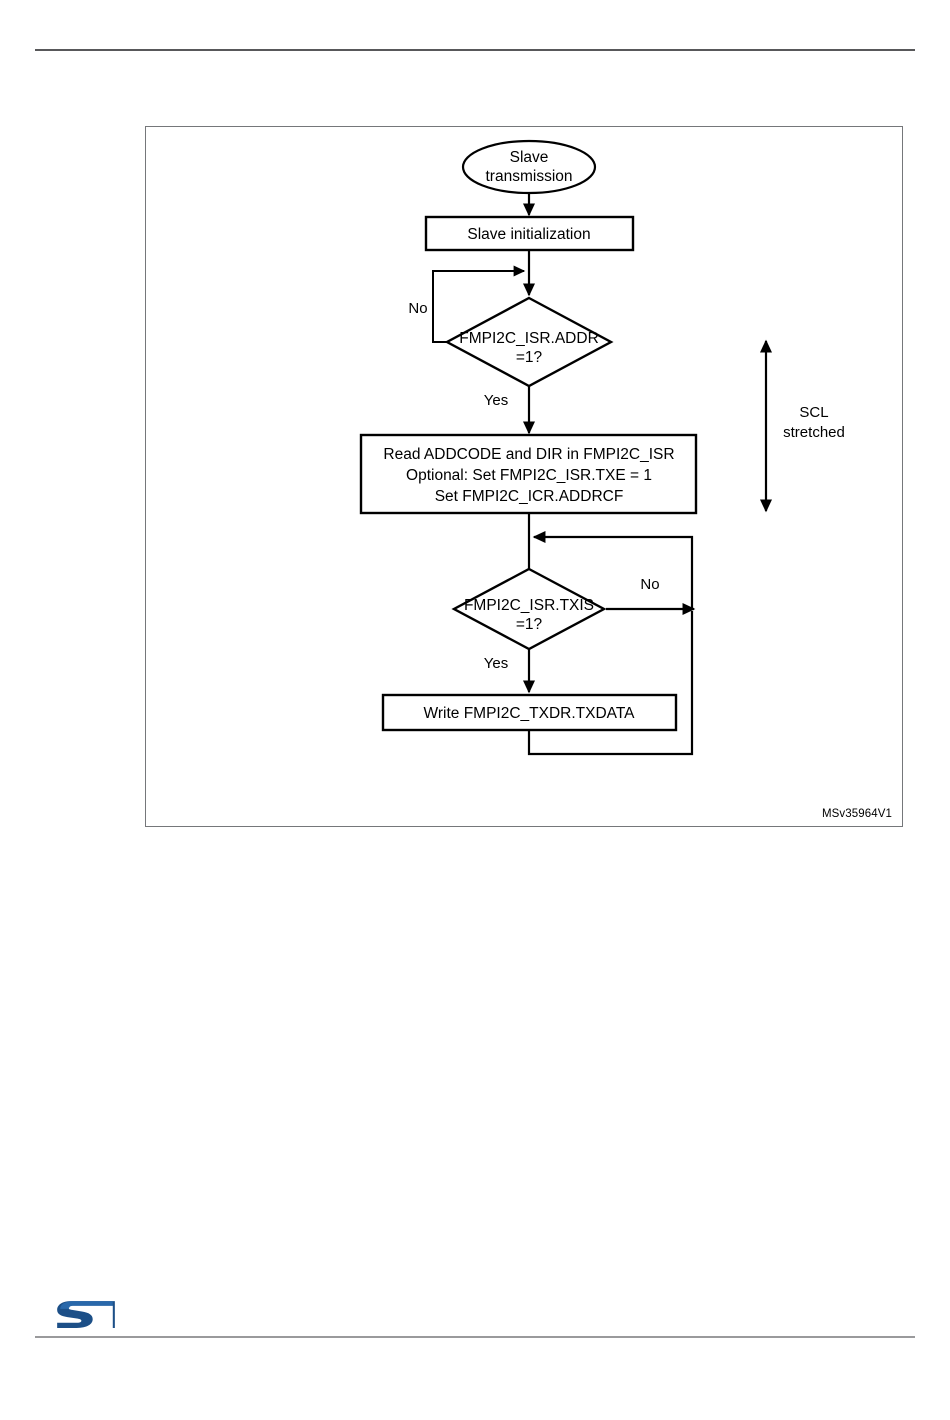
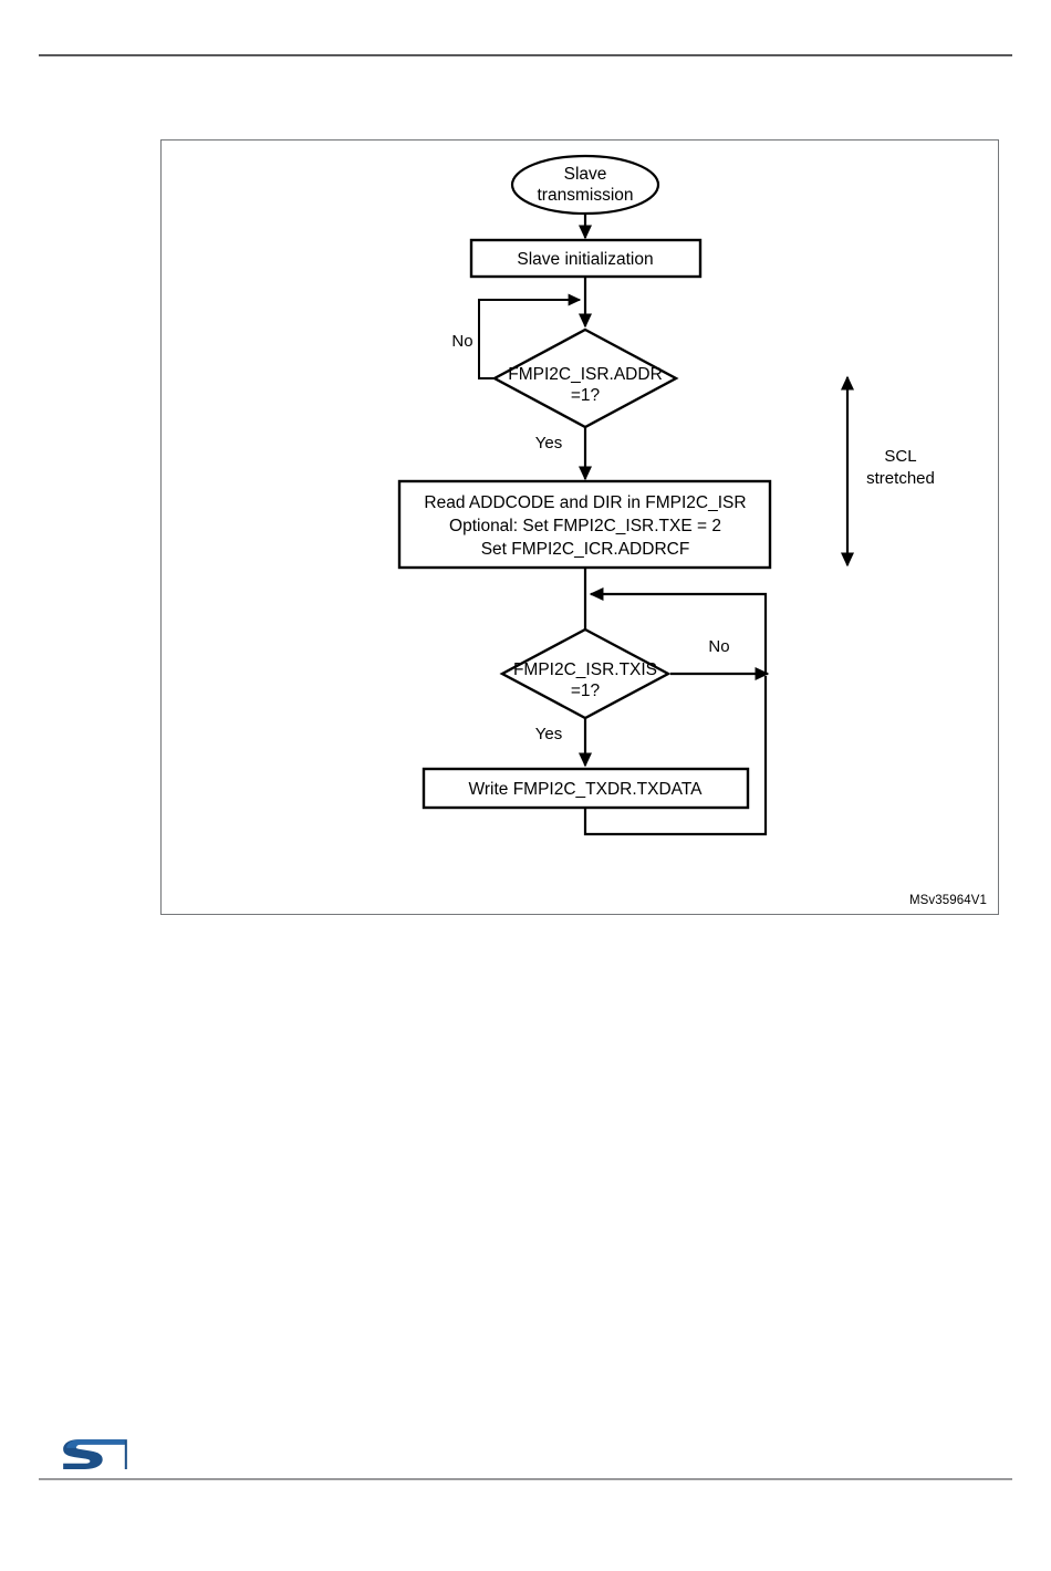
  Slave
  transmission
  Slave initialization
  FMPI2C_ISR.ADDR
  =1?
  Read ADDCODE and DIR in FMPI2C_ISR
- Optional: Set FMPI2C_ISR.TXE = 1
+ Optional: Set FMPI2C_ISR.TXE = 2
  Set FMPI2C_ICR.ADDRCF
  FMPI2C_ISR.TXIS
  =1?
  Write FMPI2C_TXDR.TXDATA
  No
  Yes
  No
  Yes
  SCL
  stretched
  MSv35964V1
